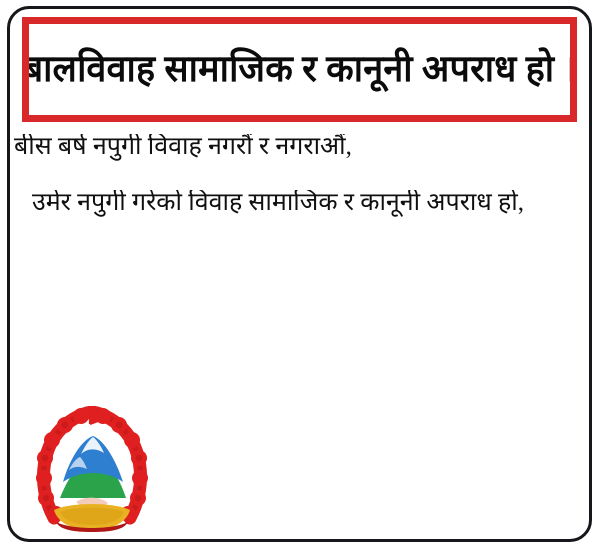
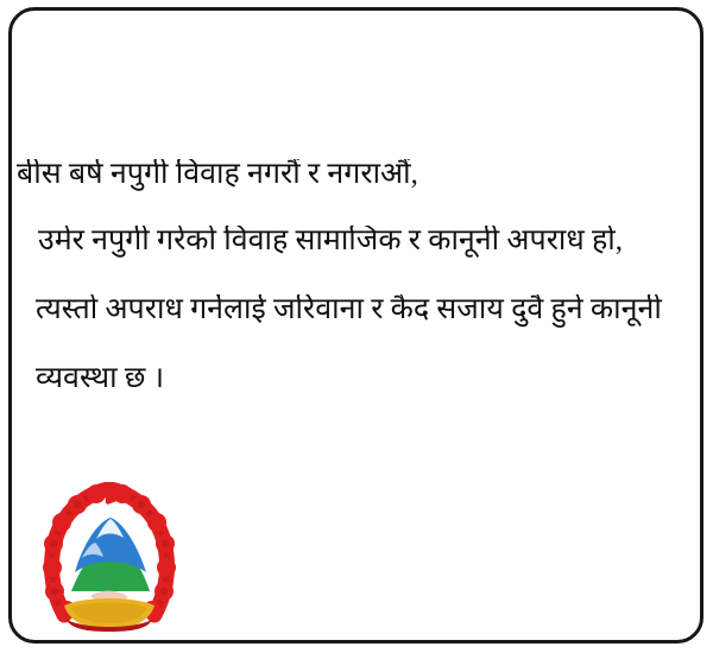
- बालविवाह सामाजिक र कानूनी अपराध हो ।
  बीस बर्ष नपुगी विवाह नगरौं र नगराऔं,
  उमेर नपुगी गरेको विवाह सामाजिक र कानूनी अपराध हो,
+ त्यस्तो अपराध गर्नेलाई जरिवाना र कैद सजाय दुवै हुने कानूनी
+ व्यवस्था छ ।
